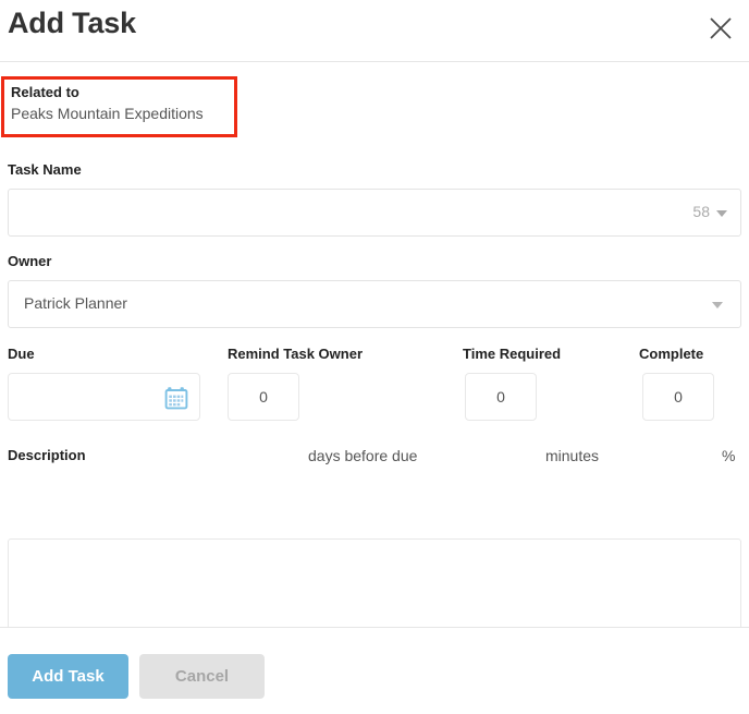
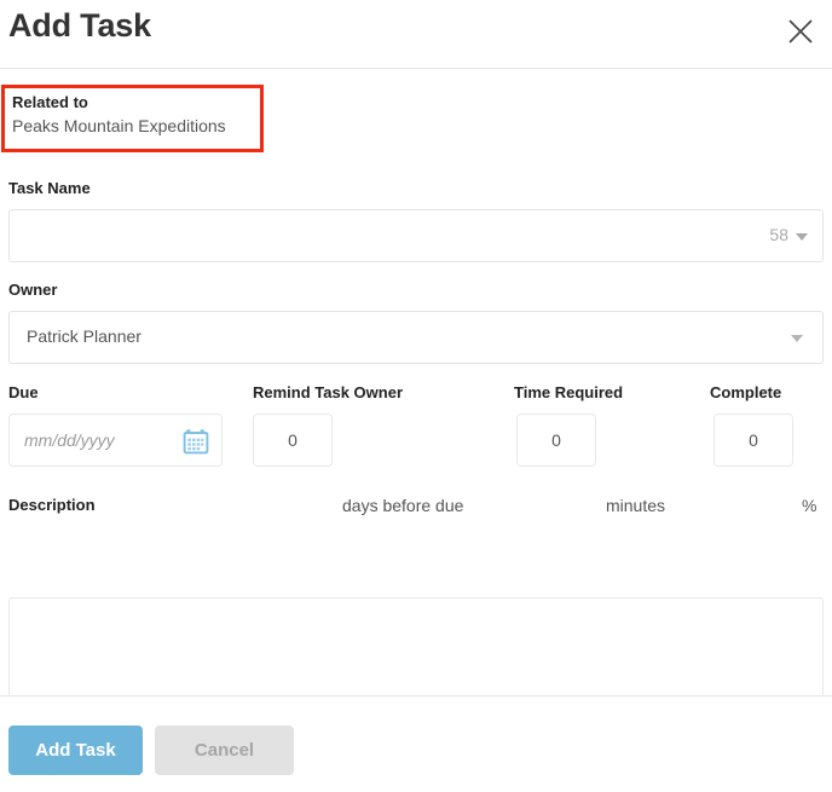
  Add Task
  Related to
  Peaks Mountain Expeditions
  Task Name
  58
  Owner
  Patrick Planner
  Due
+ mm/dd/yyyy
  Remind Task Owner
  0
  days before due
  Time Required
  0
  minutes
  Complete
  0
  %
  Description
  Add Task
  Cancel
